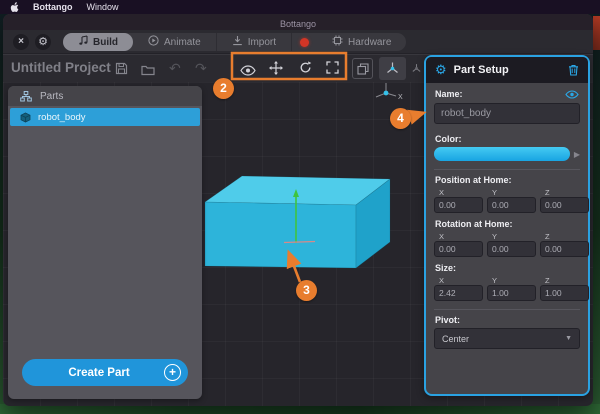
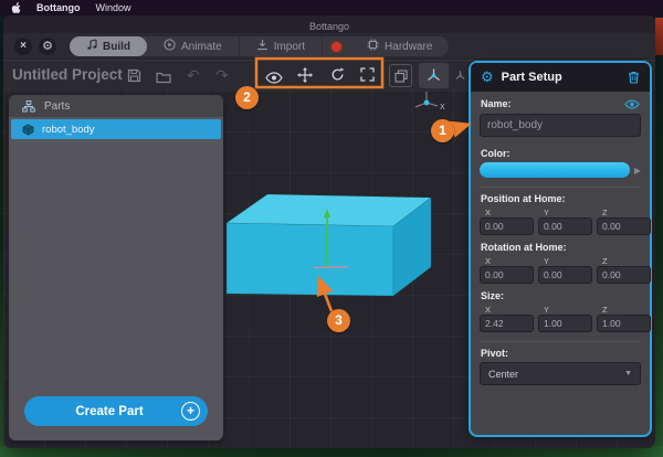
  Bottango
  Window
  Bottango
  ×
  ⚙
  Build
  Animate
  Import
  Hardware
  Untitled Project
  ↶
  ↷
  Parts
  robot_body
  Create Part
  +
  ⚙
  Part Setup
  Name:
  robot_body
  Color:
  ▶
  Position at Home:
  X
  Y
  Z
  0.00
  0.00
  0.00
  Rotation at Home:
  X
  Y
  Z
  0.00
  0.00
  0.00
  Size:
  X
  Y
  Z
  2.42
  1.00
  1.00
  Pivot:
  Center
- 4
+ 1
  2
  3
